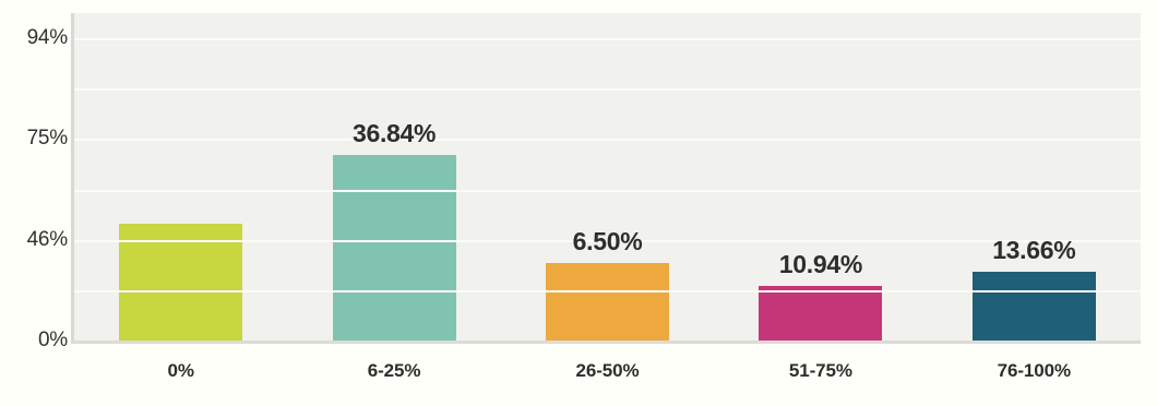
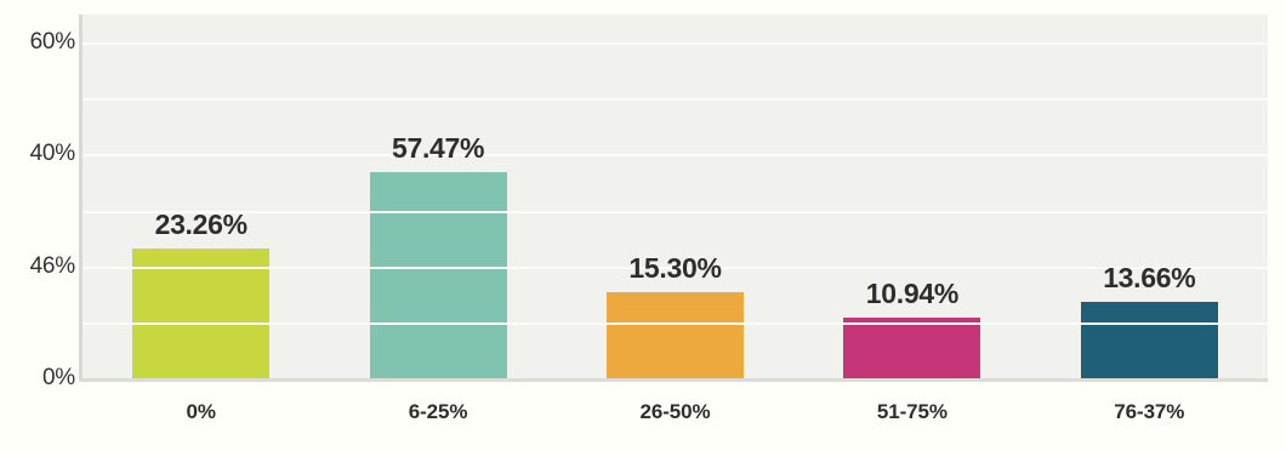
  0%
  46%
- 75%
+ 40%
- 94%
+ 60%
+ 23.26%
  0%
- 36.84%
+ 57.47%
  6-25%
- 6.50%
+ 15.30%
  26-50%
  10.94%
  51-75%
  13.66%
- 76-100%
+ 76-37%
